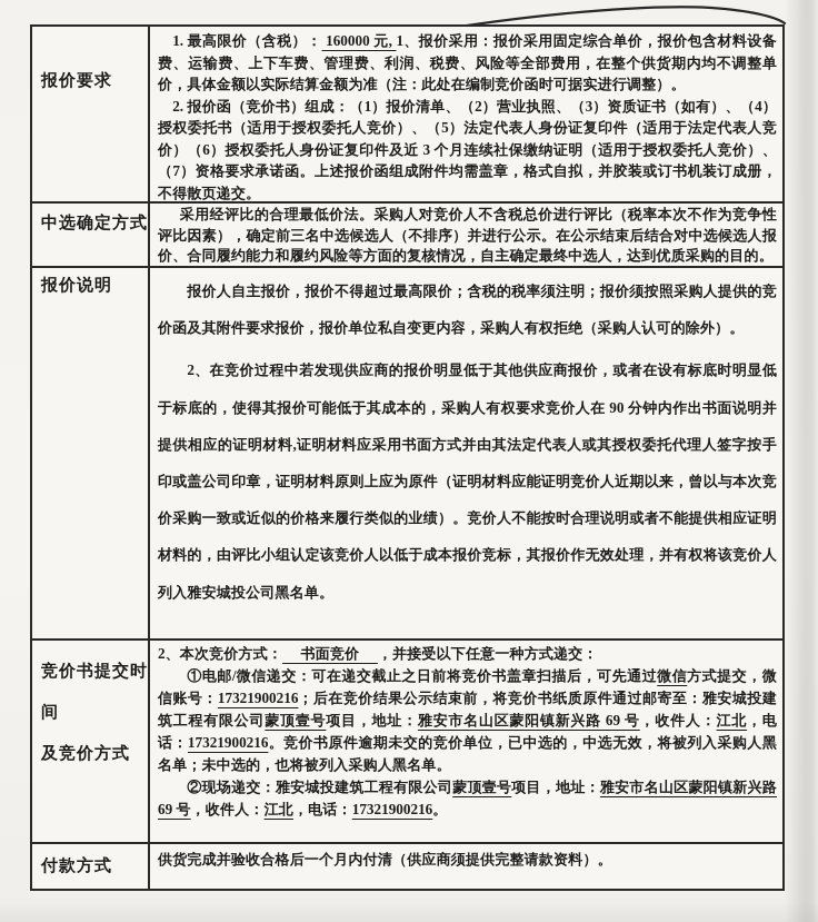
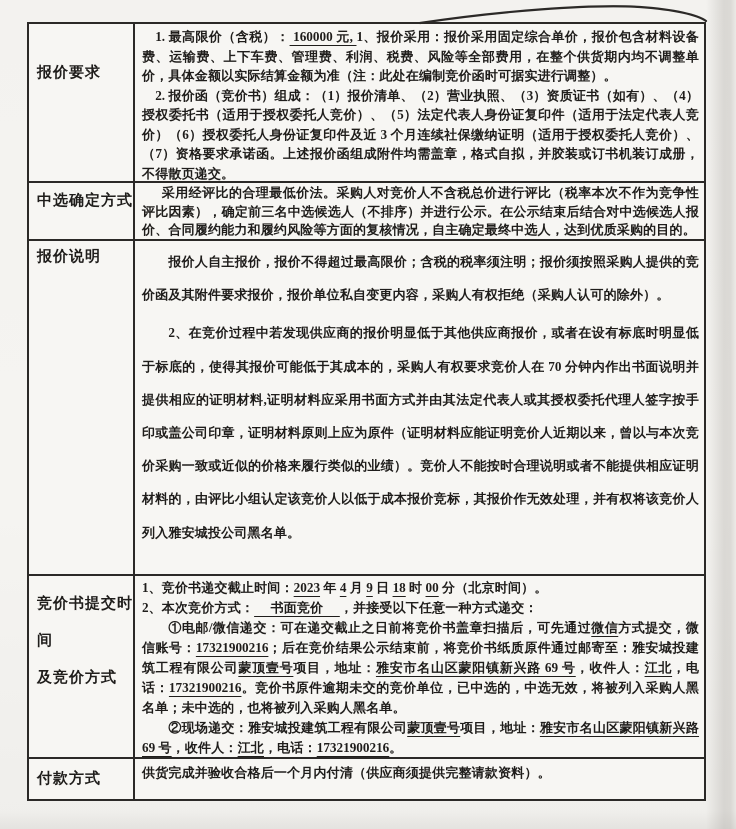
  报价要求
  1. 最高限价（含税）： 160000 元, 1、报价采用：报价采用固定综合单价，报价包含材料设备费、运输费、上下车费、管理费、利润、税费、风险等全部费用，在整个供货期内均不调整单价，具体金额以实际结算金额为准（注：此处在编制竞价函时可据实进行调整）。
  2. 报价函（竞价书）组成：（1）报价清单、（2）营业执照、（3）资质证书（如有）、（4）授权委托书（适用于授权委托人竞价）、（5）法定代表人身份证复印件（适用于法定代表人竞价）（6）授权委托人身份证复印件及近 3 个月连续社保缴纳证明（适用于授权委托人竞价）、（7）资格要求承诺函。上述报价函组成附件均需盖章，格式自拟，并胶装或订书机装订成册，不得散页递交。
  中选确定方式
  采用经评比的合理最低价法。采购人对竞价人不含税总价进行评比（税率本次不作为竞争性评比因素），确定前三名中选候选人（不排序）并进行公示。在公示结束后结合对中选候选人报价、合同履约能力和履约风险等方面的复核情况，自主确定最终中选人，达到优质采购的目的。
  报价说明
  报价人自主报价，报价不得超过最高限价；含税的税率须注明；报价须按照采购人提供的竞价函及其附件要求报价，报价单位私自变更内容，采购人有权拒绝（采购人认可的除外）。
- 2、在竞价过程中若发现供应商的报价明显低于其他供应商报价，或者在设有标底时明显低于标底的，使得其报价可能低于其成本的，采购人有权要求竞价人在 90 分钟内作出书面说明并提供相应的证明材料,证明材料应采用书面方式并由其法定代表人或其授权委托代理人签字按手印或盖公司印章，证明材料原则上应为原件（证明材料应能证明竞价人近期以来，曾以与本次竞价采购一致或近似的价格来履行类似的业绩）。竞价人不能按时合理说明或者不能提供相应证明材料的，由评比小组认定该竞价人以低于成本报价竞标，其报价作无效处理，并有权将该竞价人列入雅安城投公司黑名单。
+ 2、在竞价过程中若发现供应商的报价明显低于其他供应商报价，或者在设有标底时明显低于标底的，使得其报价可能低于其成本的，采购人有权要求竞价人在 70 分钟内作出书面说明并提供相应的证明材料,证明材料应采用书面方式并由其法定代表人或其授权委托代理人签字按手印或盖公司印章，证明材料原则上应为原件（证明材料应能证明竞价人近期以来，曾以与本次竞价采购一致或近似的价格来履行类似的业绩）。竞价人不能按时合理说明或者不能提供相应证明材料的，由评比小组认定该竞价人以低于成本报价竞标，其报价作无效处理，并有权将该竞价人列入雅安城投公司黑名单。
  竞价书提交时间
  及竞价方式
+ 1、竞价书递交截止时间：2023 年 4 月 9 日 18 时 00 分（北京时间）。
  2、本次竞价方式： 书面竞价 ，并接受以下任意一种方式递交：
  ①电邮/微信递交：可在递交截止之日前将竞价书盖章扫描后，可先通过微信方式提交，微信账号：17321900216；后在竞价结果公示结束前，将竞价书纸质原件通过邮寄至：雅安城投建筑工程有限公司蒙顶壹号项目，地址：雅安市名山区蒙阳镇新兴路 69 号，收件人：江北，电话：17321900216。竞价书原件逾期未交的竞价单位，已中选的，中选无效，将被列入采购人黑名单；未中选的，也将被列入采购人黑名单。
  ②现场递交：雅安城投建筑工程有限公司蒙顶壹号项目，地址：雅安市名山区蒙阳镇新兴路 69 号，收件人：江北，电话：17321900216。
  付款方式
  供货完成并验收合格后一个月内付清（供应商须提供完整请款资料）。
